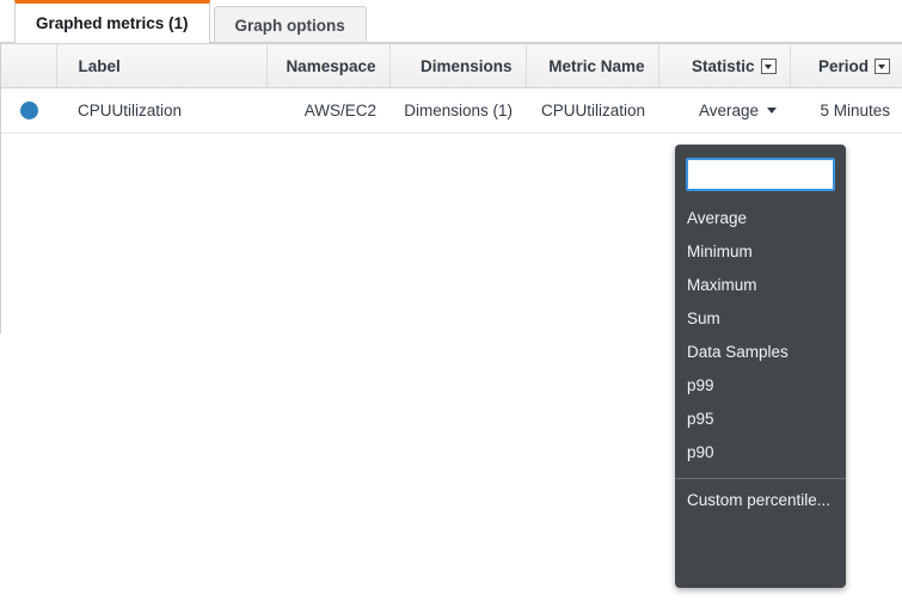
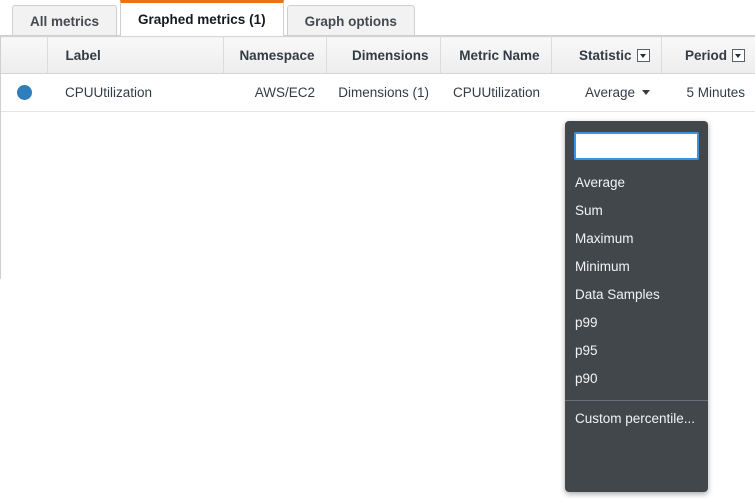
+ All metrics
  Graphed metrics (1)
  Graph options
  	Label	Namespace	Dimensions	Metric Name	Statistic	Period
  	CPUUtilization	AWS/EC2	Dimensions (1)	CPUUtilization	Average	5 Minutes
  Average
- Minimum
+ Sum
  Maximum
- Sum
+ Minimum
  Data Samples
  p99
  p95
  p90
  Custom percentile...
